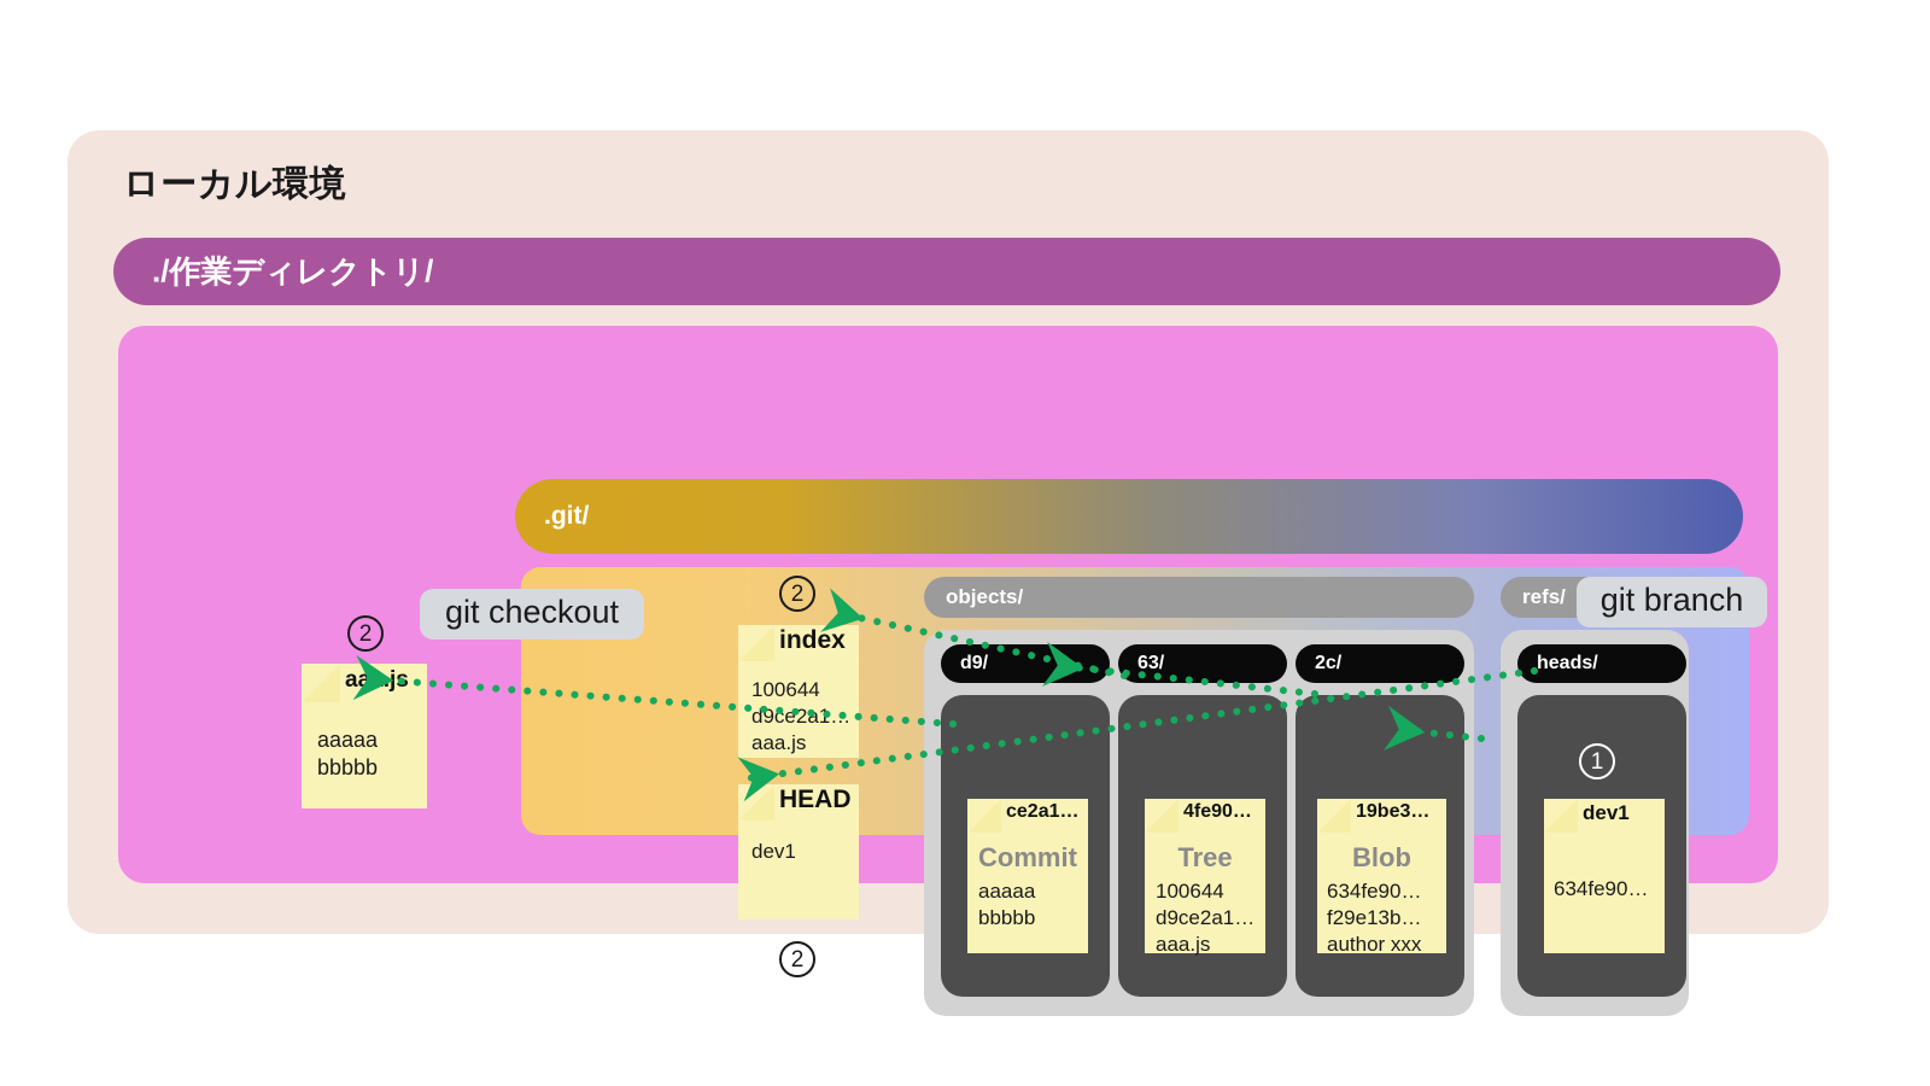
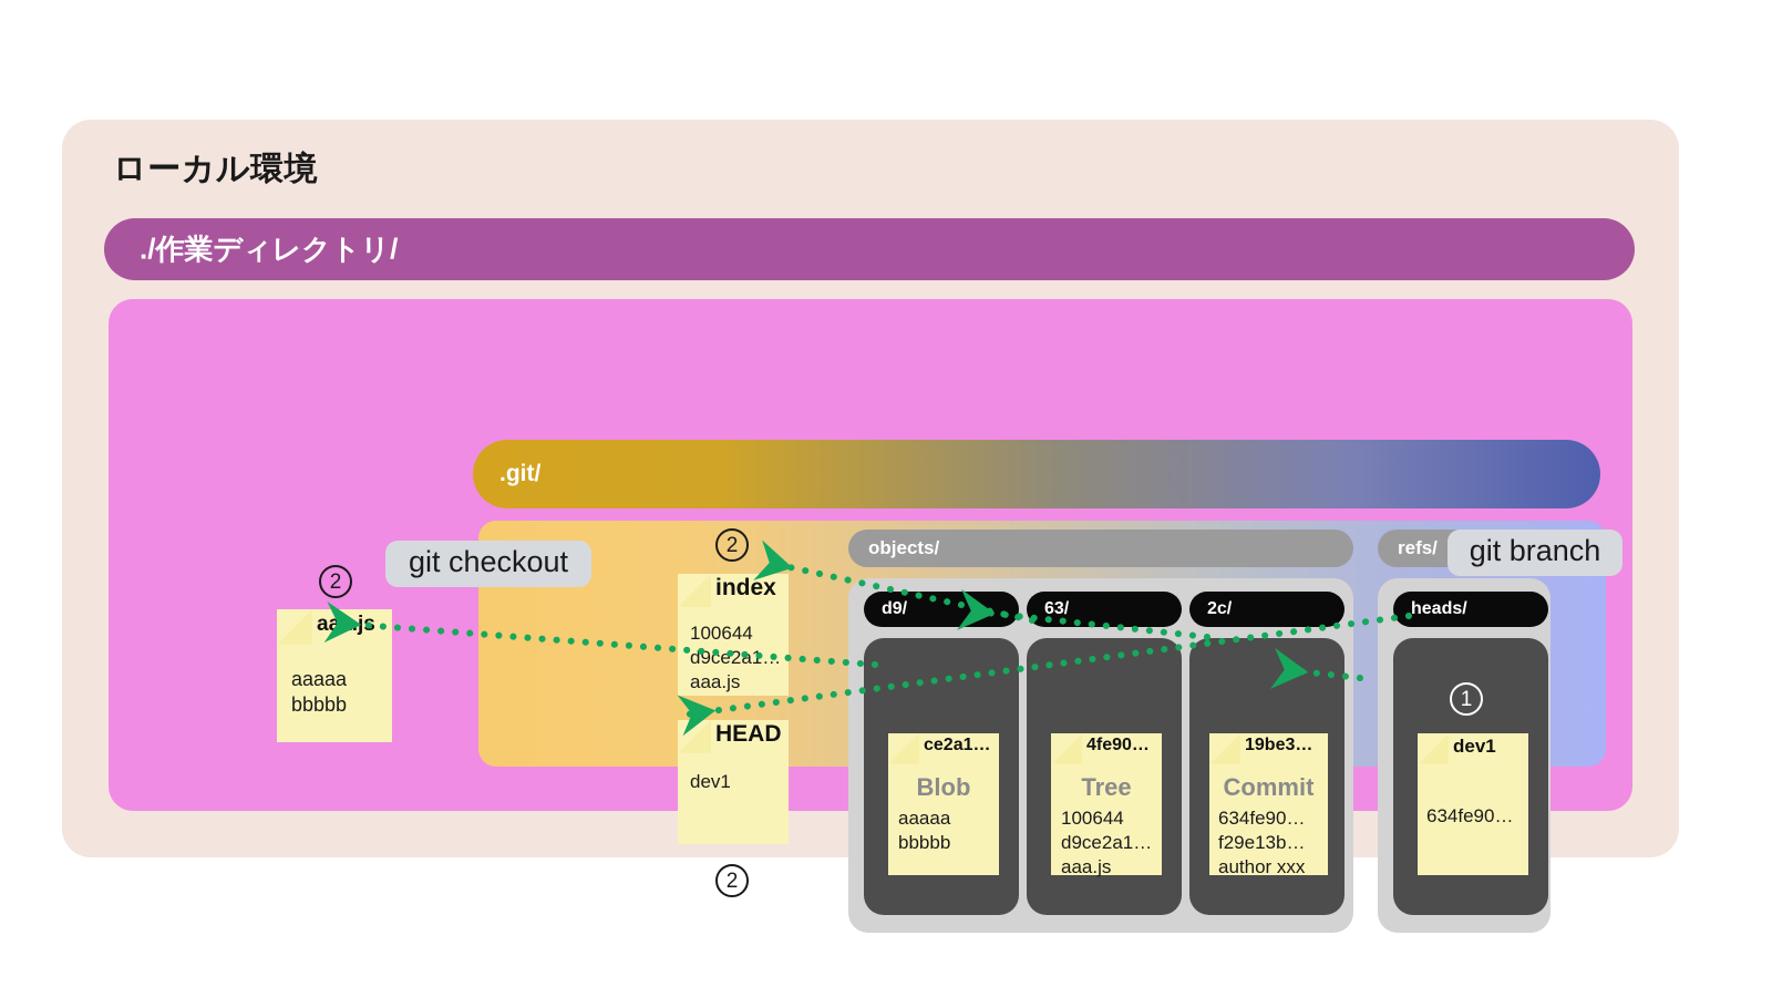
  ローカル環境
  ./作業ディレクトリ/
  2
  aaaaa
  bbbbb
  .git/
  2
  index
  100644
  aaa.js
  HEAD
  dev1
  2
  objects/
  d9/
  ce2a1…
- Commit
+ Blob
  aaaaa
  bbbbb
  63/
  4fe90…
  Tree
  100644
  d9ce2a1…
  aaa.js
  2c/
  19be3…
- Blob
+ Commit
  634fe90…
  f29e13b…
  author xxx
  refs/
  heads/
  1
  dev1
  634fe90…
  git checkout
  git branch
